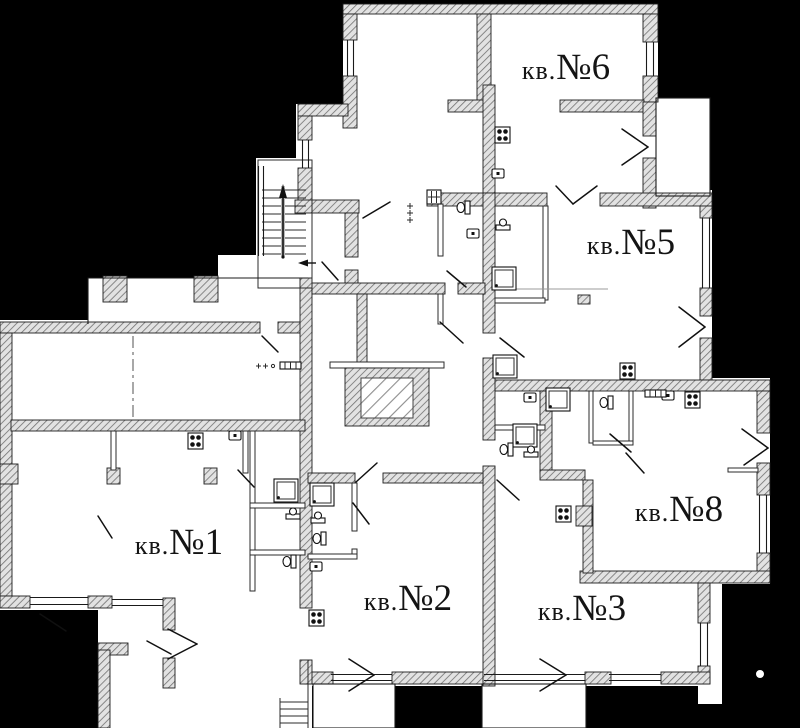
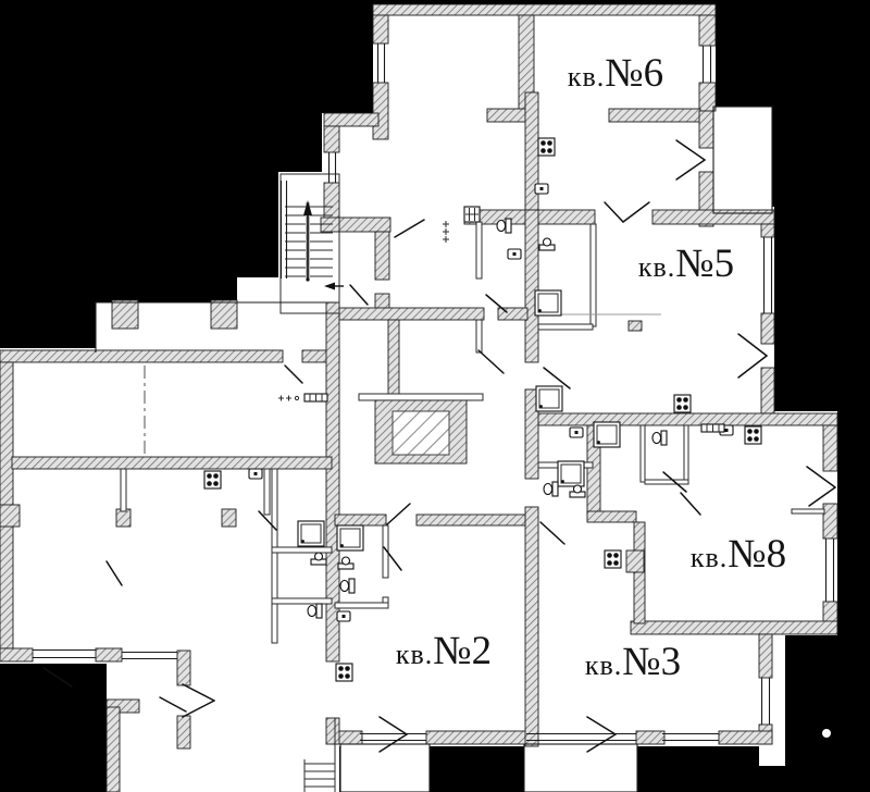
- кв.№1
  кв.№2
  кв.№3
  кв.№8
  кв.№5
  кв.№6
